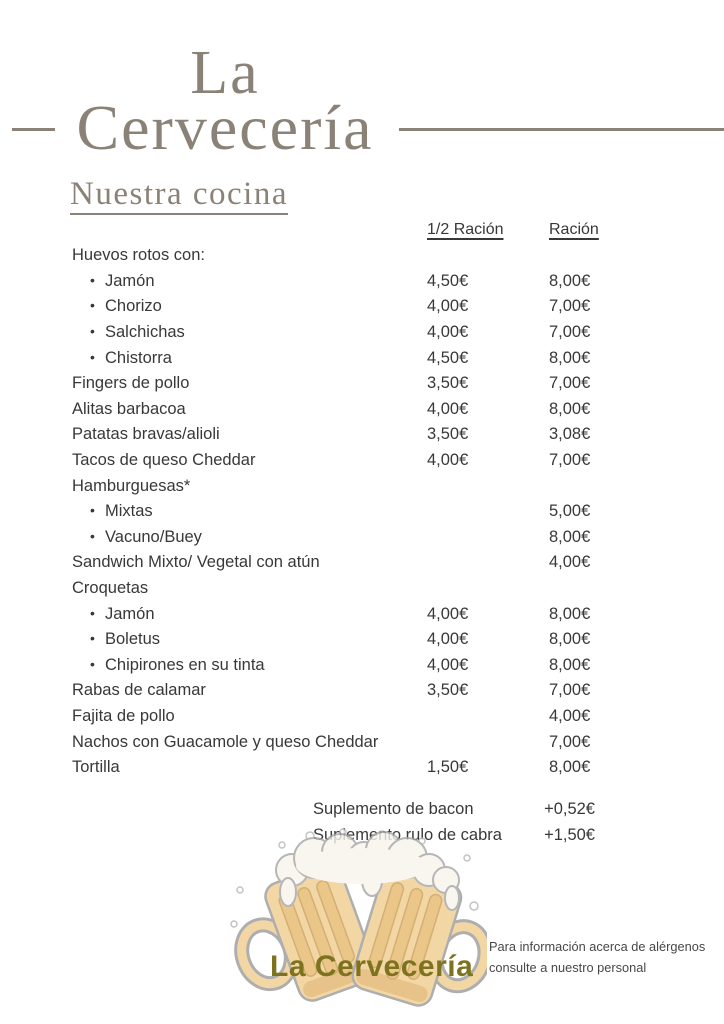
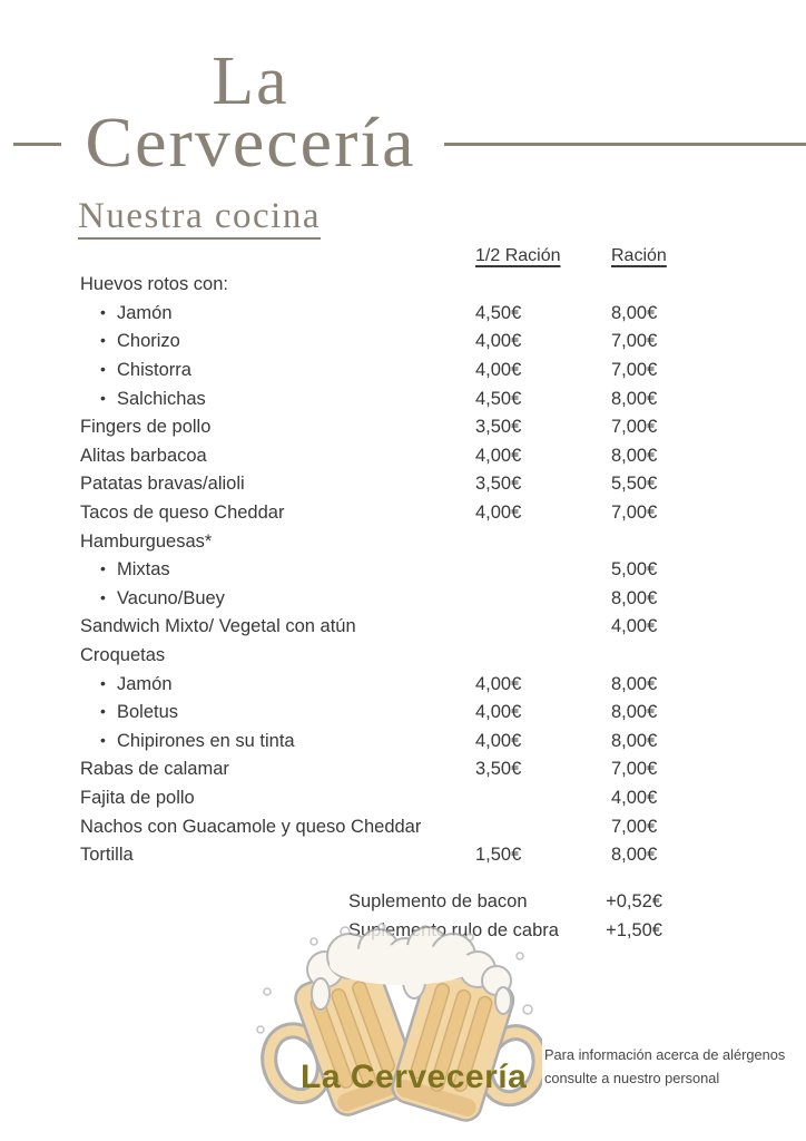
  La
  Cervecería
  Nuestra cocina
  1/2 Ración
  Ración
  Huevos rotos con:
  Jamón
  4,50€
  8,00€
  Chorizo
  4,00€
  7,00€
- Salchichas
+ Chistorra
  4,00€
  7,00€
- Chistorra
+ Salchichas
  4,50€
  8,00€
  Fingers de pollo
  3,50€
  7,00€
  Alitas barbacoa
  4,00€
  8,00€
  Patatas bravas/alioli
  3,50€
- 3,08€
+ 5,50€
  Tacos de queso Cheddar
  4,00€
  7,00€
  Hamburguesas*
  Mixtas
  5,00€
  Vacuno/Buey
  8,00€
  Sandwich Mixto/ Vegetal con atún
  4,00€
  Croquetas
  Jamón
  4,00€
  8,00€
  Boletus
  4,00€
  8,00€
  Chipirones en su tinta
  4,00€
  8,00€
  Rabas de calamar
  3,50€
  7,00€
  Fajita de pollo
  4,00€
  Nachos con Guacamole y queso Cheddar
  7,00€
  Tortilla
  1,50€
  8,00€
  Suplemento de bacon
  +0,52€
  Suplemento rulo de cabra
  +1,50€
  La Cervecería
  Para información acerca de alérgenos
  consulte a nuestro personal
